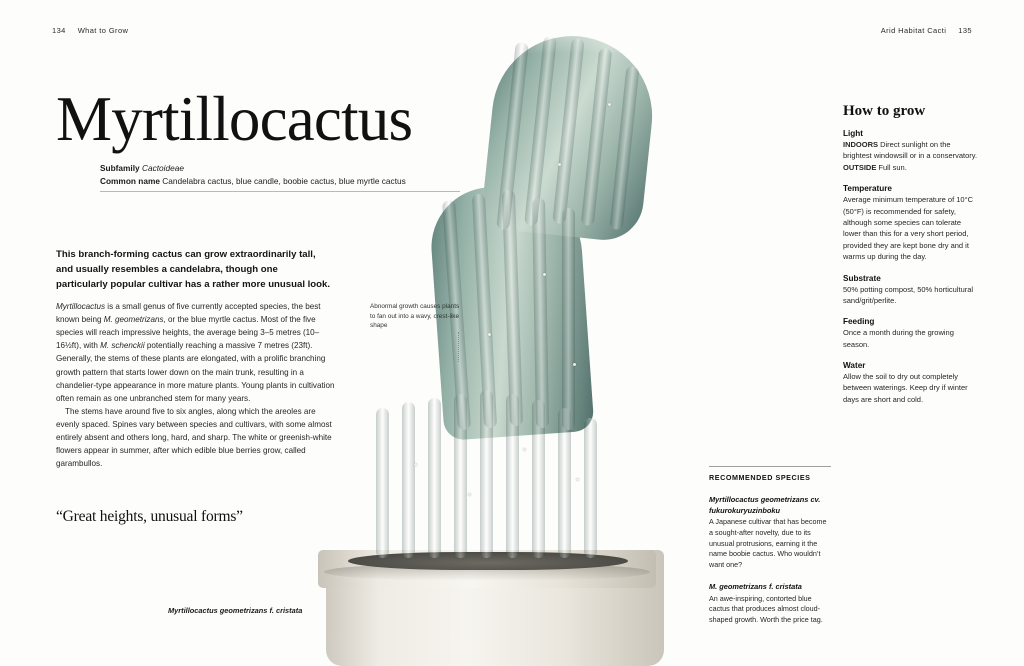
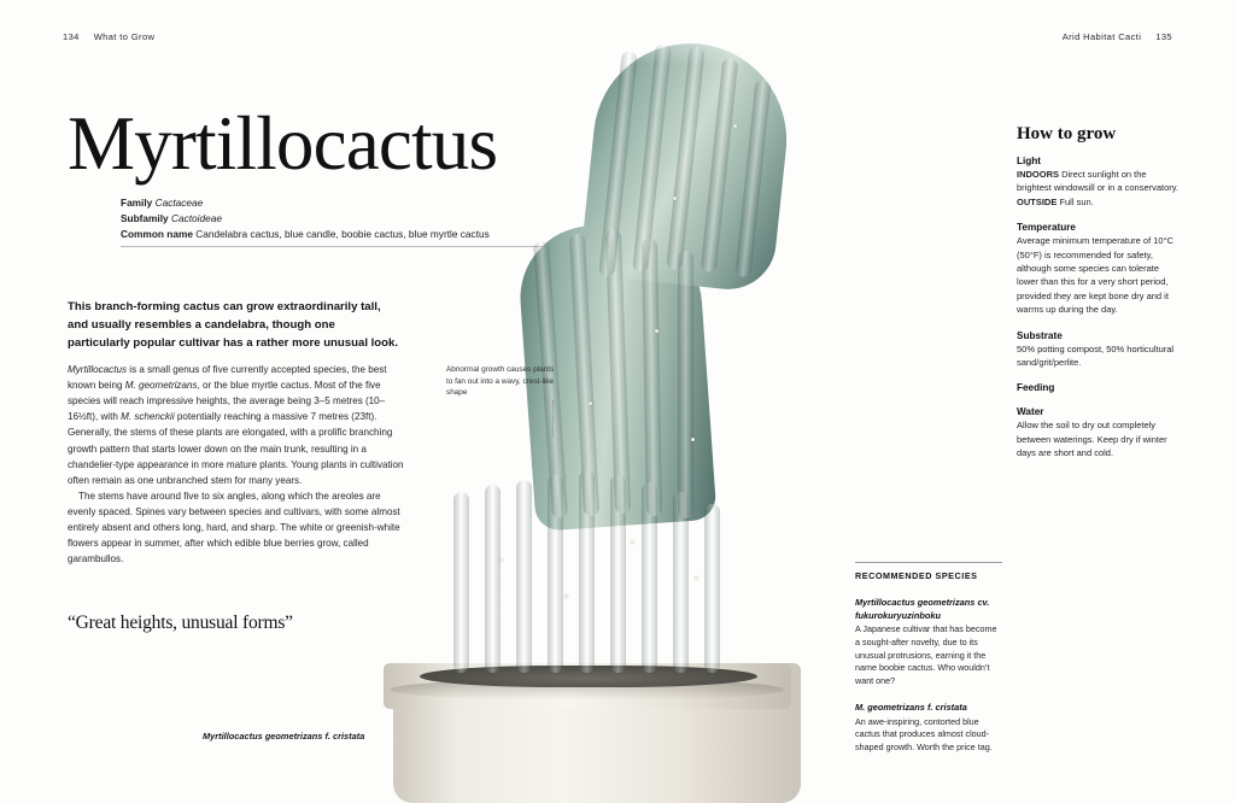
  134 What to Grow
  Arid Habitat Cacti 135
  Myrtillocactus
+ Family Cactaceae
  Subfamily Cactoideae
  Common name Candelabra cactus, blue candle, boobie cactus, blue myrtle cactus
  This branch-forming cactus can grow extraordinarily tall, and usually resembles a candelabra, though one particularly popular cultivar has a rather more unusual look.
  Myrtillocactus is a small genus of five currently accepted species, the best known being M. geometrizans, or the blue myrtle cactus. Most of the five species will reach impressive heights, the average being 3–5 metres (10–16½ft), with M. schenckii potentially reaching a massive 7 metres (23ft). Generally, the stems of these plants are elongated, with a prolific branching growth pattern that starts lower down on the main trunk, resulting in a chandelier-type appearance in more mature plants. Young plants in cultivation often remain as one unbranched stem for many years.
  The stems have around five to six angles, along which the areoles are evenly spaced. Spines vary between species and cultivars, with some almost entirely absent and others long, hard, and sharp. The white or greenish-white flowers appear in summer, after which edible blue berries grow, called garambullos.
  “Great heights, unusual forms”
  Myrtillocactus geometrizans f. cristata
  How to grow
  Light
  INDOORS Direct sunlight on the brightest windowsill or in a conservatory. OUTSIDE Full sun.
  Temperature
  Average minimum temperature of 10°C (50°F) is recommended for safety, although some species can tolerate lower than this for a very short period, provided they are kept bone dry and it warms up during the day.
  Substrate
  50% potting compost, 50% horticultural sand/grit/perlite.
  Feeding
- Once a month during the growing season.
  Water
  Allow the soil to dry out completely between waterings. Keep dry if winter days are short and cold.
  RECOMMENDED SPECIES
  Myrtillocactus geometrizans cv. fukurokuryuzinboku
  A Japanese cultivar that has become a sought-after novelty, due to its unusual protrusions, earning it the name boobie cactus. Who wouldn’t want one?
  M. geometrizans f. cristata
  An awe-inspiring, contorted blue cactus that produces almost cloud-shaped growth. Worth the price tag.
